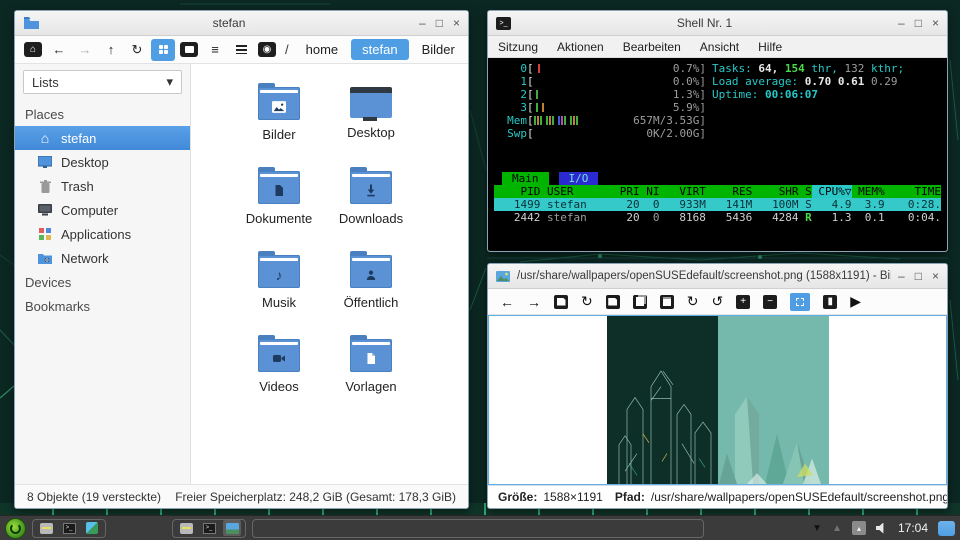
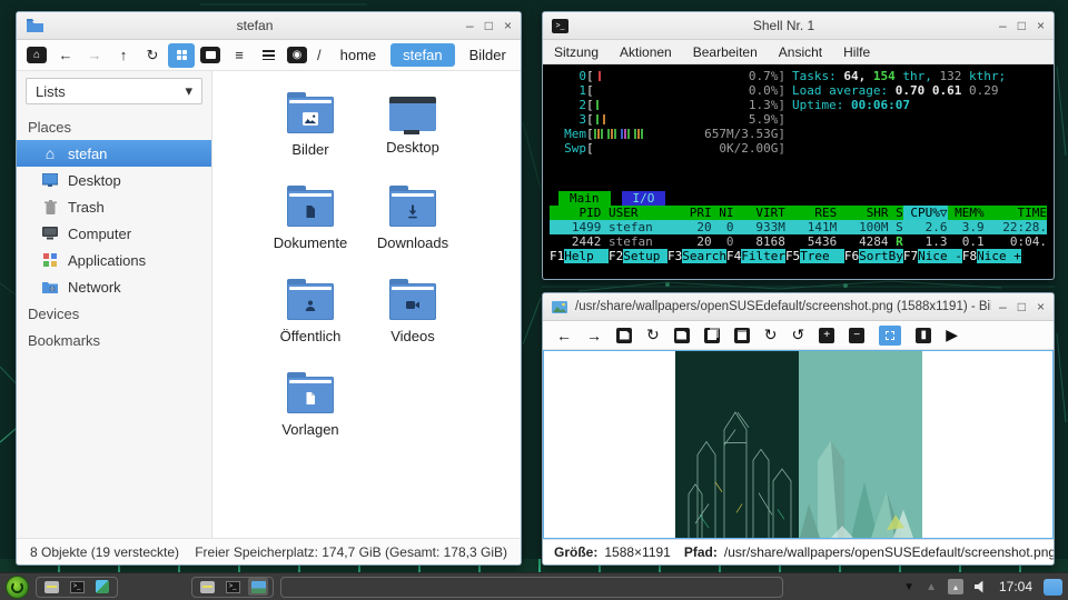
  stefan
  –
  □
  ×
  ⌂
  ←
  →
  ↑
  ↻
  ≡
  ◉
  /
  home
  stefan
  Bilder
  Lists
  ▾
  Places
  ⌂
  stefan
  Desktop
  Trash
  Computer
  Applications
  Network
  Devices
  Bookmarks
  Bilder
  Desktop
  Dokumente
  Downloads
- ♪
- Musik
  Öffentlich
  Videos
  Vorlagen
  8 Objekte (19 versteckte)
- Freier Speicherplatz: 248,2 GiB (Gesamt: 178,3 GiB)
+ Freier Speicherplatz: 174,7 GiB (Gesamt: 178,3 GiB)
  Shell Nr. 1
  –
  □
  ×
  Sitzung
  Aktionen
  Bearbeiten
  Ansicht
  Hilfe
  0
  [
  0.7%]
  1
  [
  0.0%]
  2
  [
  1.3%]
  3
  [
  5.9%]
  Mem
  [
  657M/3.53G]
  Swp
  [
  0K/2.00G]
  Tasks: 64, 154 thr, 132 kthr;
  Load average: 0.70 0.61 0.29
  Uptime: 00:06:07
  Main
  I/O
  PID
  USER
  PRI
  NI
  VIRT
  RES
  SHR
  S
  CPU%▽
  MEM%
  TIME
  1499
  stefan
  20
  0
  933M
  141M
  100M
  S
- 4.9
+ 2.6
  3.9
- 0:28.
+ 22:28.
  2442
  stefan
  20
  0
  8168
  5436
  4284
  R
  1.3
  0.1
  0:04.
+ F1
+ Help
+ F2
+ Setup
+ F3
+ Search
+ F4
+ Filter
+ F5
+ Tree
+ F6
+ SortBy
+ F7
+ Nice -
+ F8
+ Nice +
  /usr/share/wallpapers/openSUSEdefault/screenshot.png (1588x1191) - Bi
  –
  □
  ×
  ←
  →
  ↻
  ↻
  ↺
  +
  −
  ▮
  ▶
  Größe:
  1588×1191
  Pfad:
  /usr/share/wallpapers/openSUSEdefault/screenshot.png
  ▼
  ▲
  ▴
  17:04
